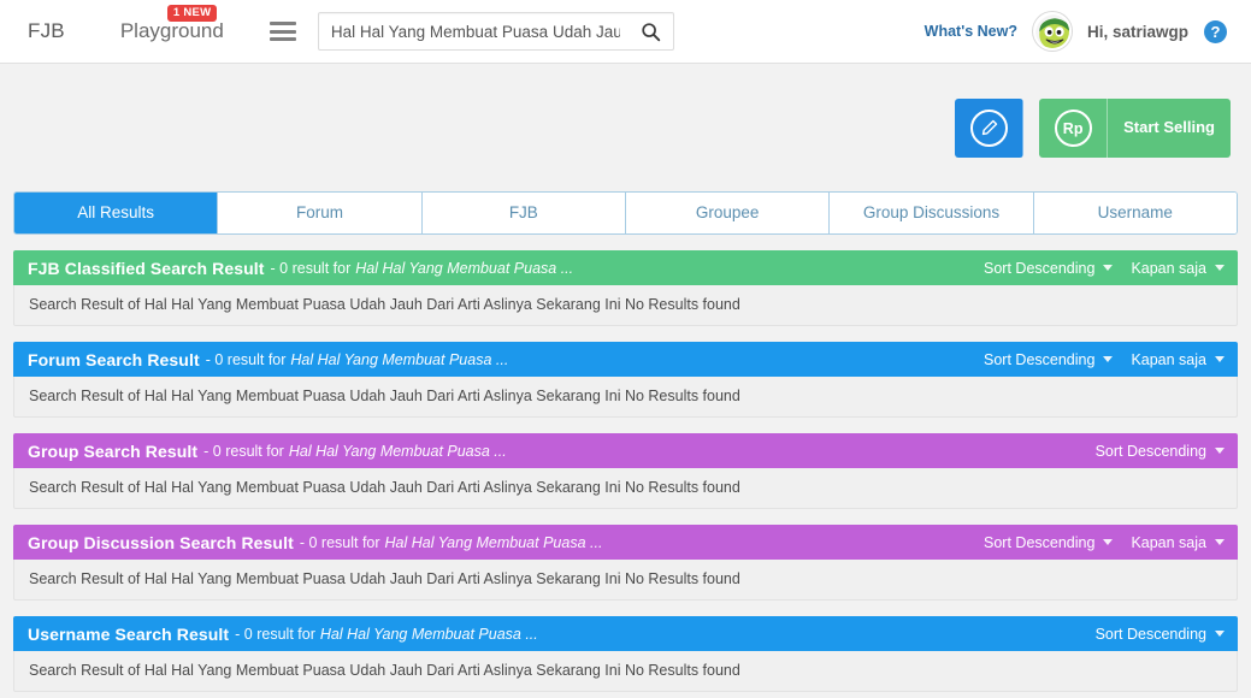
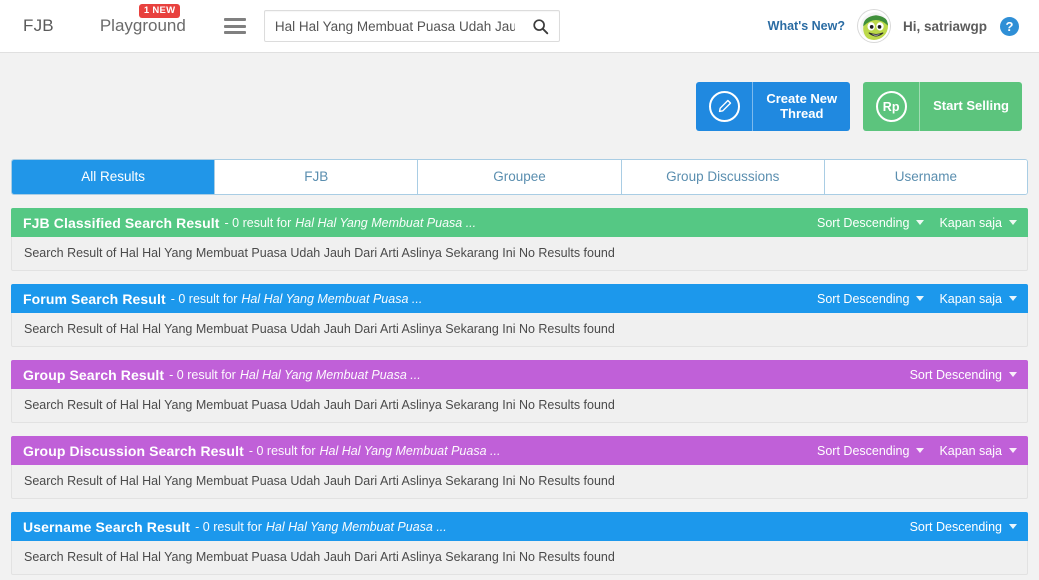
  FJB
  Playground
  1 NEW
  What's New?
  Hi, satriawgp
  ?
+ Create New
+ Thread
  Rp
  Start Selling
  All Results
- Forum
  FJB
  Groupee
  Group Discussions
  Username
  FJB Classified Search Result
  - 0 result for
  Hal Hal Yang Membuat Puasa ...
  Sort Descending
  Kapan saja
  Search Result of Hal Hal Yang Membuat Puasa Udah Jauh Dari Arti Aslinya Sekarang Ini No Results found
  Forum Search Result
  - 0 result for
  Hal Hal Yang Membuat Puasa ...
  Sort Descending
  Kapan saja
  Search Result of Hal Hal Yang Membuat Puasa Udah Jauh Dari Arti Aslinya Sekarang Ini No Results found
  Group Search Result
  - 0 result for
  Hal Hal Yang Membuat Puasa ...
  Sort Descending
  Search Result of Hal Hal Yang Membuat Puasa Udah Jauh Dari Arti Aslinya Sekarang Ini No Results found
  Group Discussion Search Result
  - 0 result for
  Hal Hal Yang Membuat Puasa ...
  Sort Descending
  Kapan saja
  Search Result of Hal Hal Yang Membuat Puasa Udah Jauh Dari Arti Aslinya Sekarang Ini No Results found
  Username Search Result
  - 0 result for
  Hal Hal Yang Membuat Puasa ...
  Sort Descending
  Search Result of Hal Hal Yang Membuat Puasa Udah Jauh Dari Arti Aslinya Sekarang Ini No Results found
